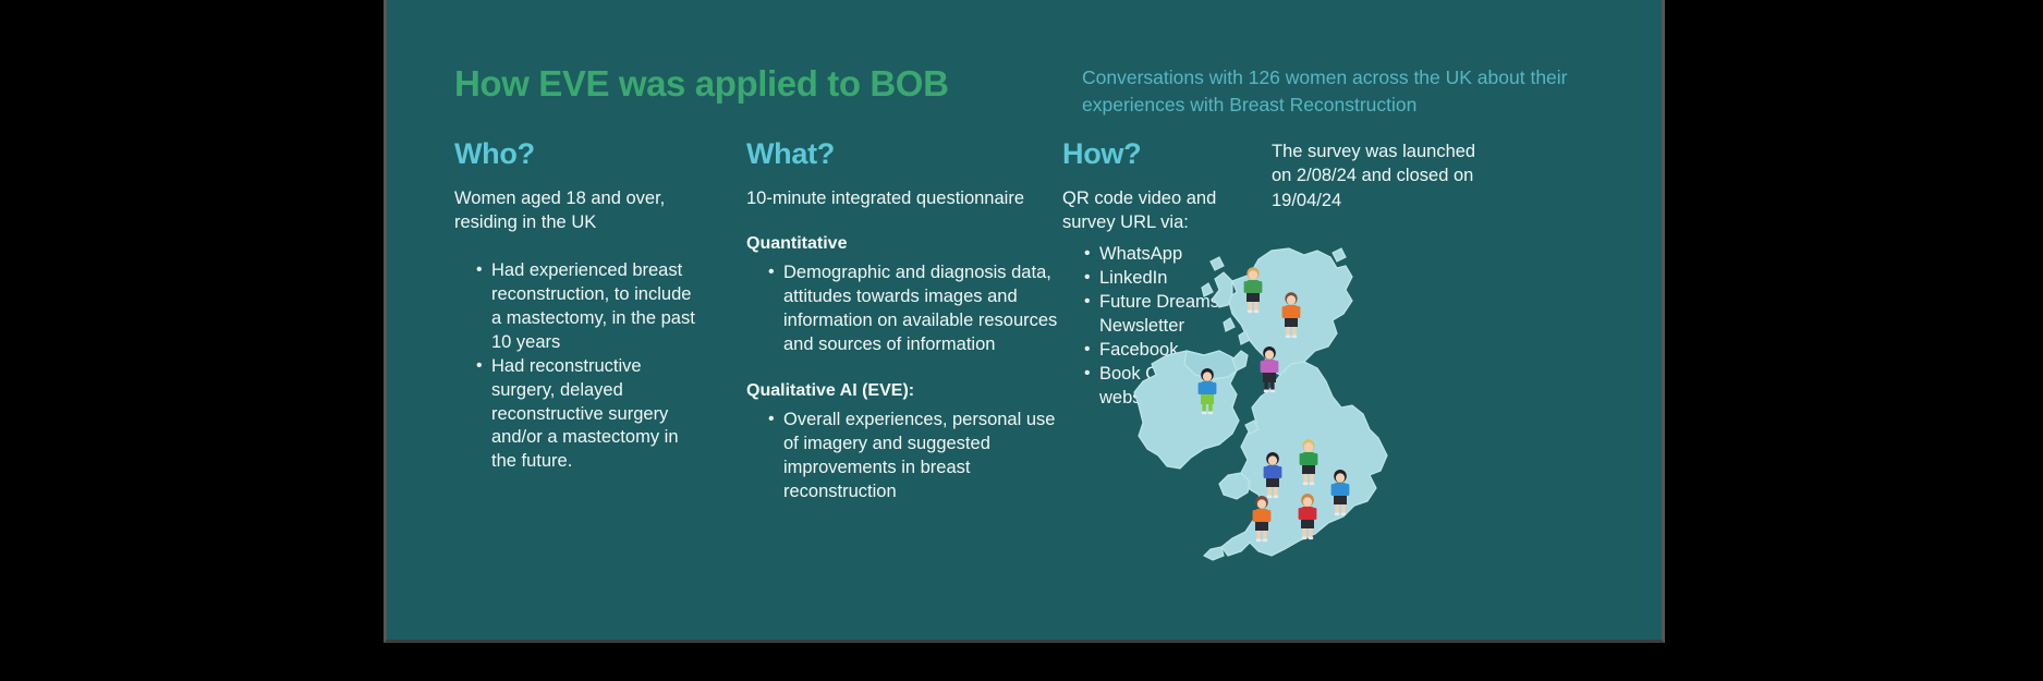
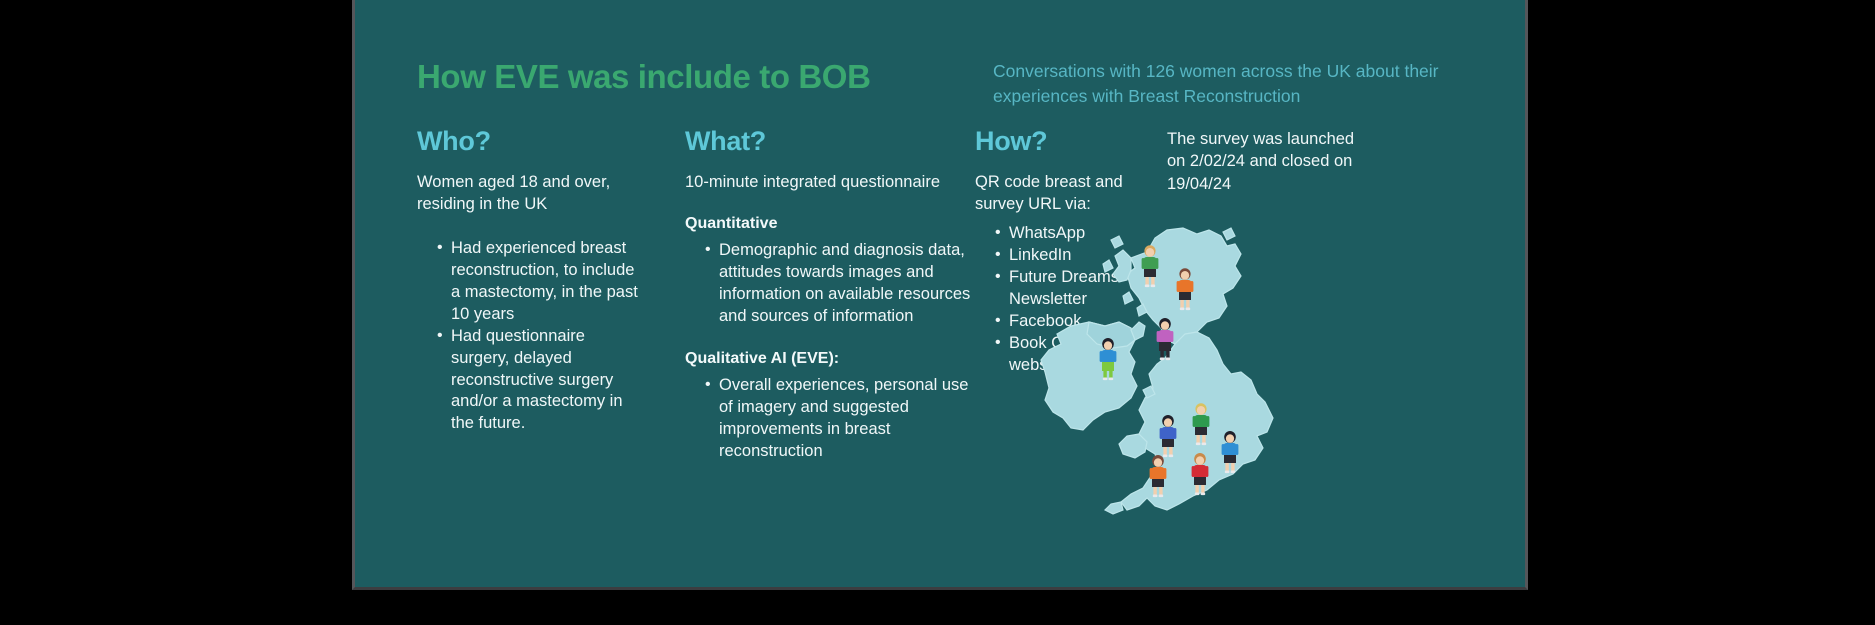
- How EVE was applied to BOB
+ How EVE was include to BOB
  Conversations with 126 women across the UK about their experiences with Breast Reconstruction
  Who?
  Women aged 18 and over, residing in the UK
  Had experienced breast reconstruction, to include a mastectomy, in the past 10 years
- Had reconstructive surgery, delayed reconstructive surgery and/or a mastectomy in the future.
+ Had questionnaire surgery, delayed reconstructive surgery and/or a mastectomy in the future.
  What?
  10-minute integrated questionnaire
  Quantitative
  Demographic and diagnosis data, attitudes towards images and information on available resources and sources of information
  Qualitative AI (EVE):
  Overall experiences, personal use of imagery and suggested improvements in breast reconstruction
  How?
- QR code video and survey URL via:
+ QR code breast and survey URL via:
  WhatsApp
  LinkedIn
  Future Dream Newsletter
  Facebook
- The survey was launched on 2/08/24 and closed on 19/04/24
+ The survey was launched on 2/02/24 and closed on 19/04/24
